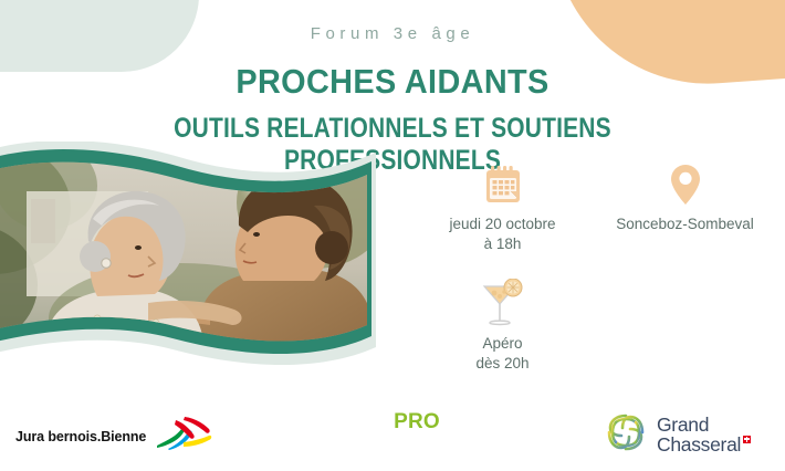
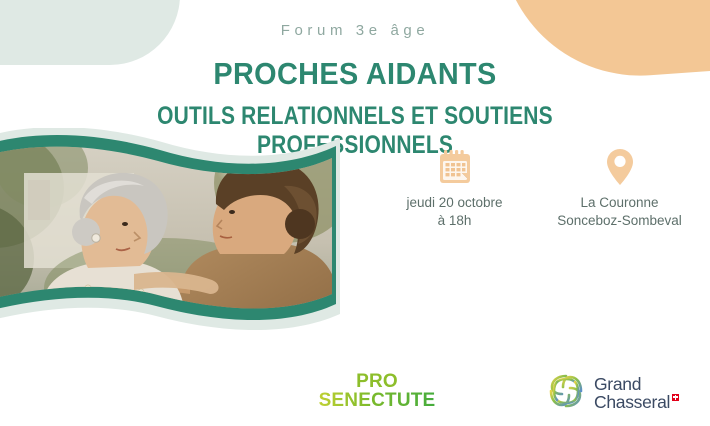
  Forum 3e âge
  PROCHES AIDANTS
  OUTILS RELATIONNELS ET SOUTIENS PROFSIONNELS
  jeudi 20 octobre
  à 18h
+ La Couronne
  Sonceboz-Sombeval
- Apéro
- dès 20h
- Jura bernois.Bienne
  PRO
+ SENECTUTE
  Grand
  Chasseral
